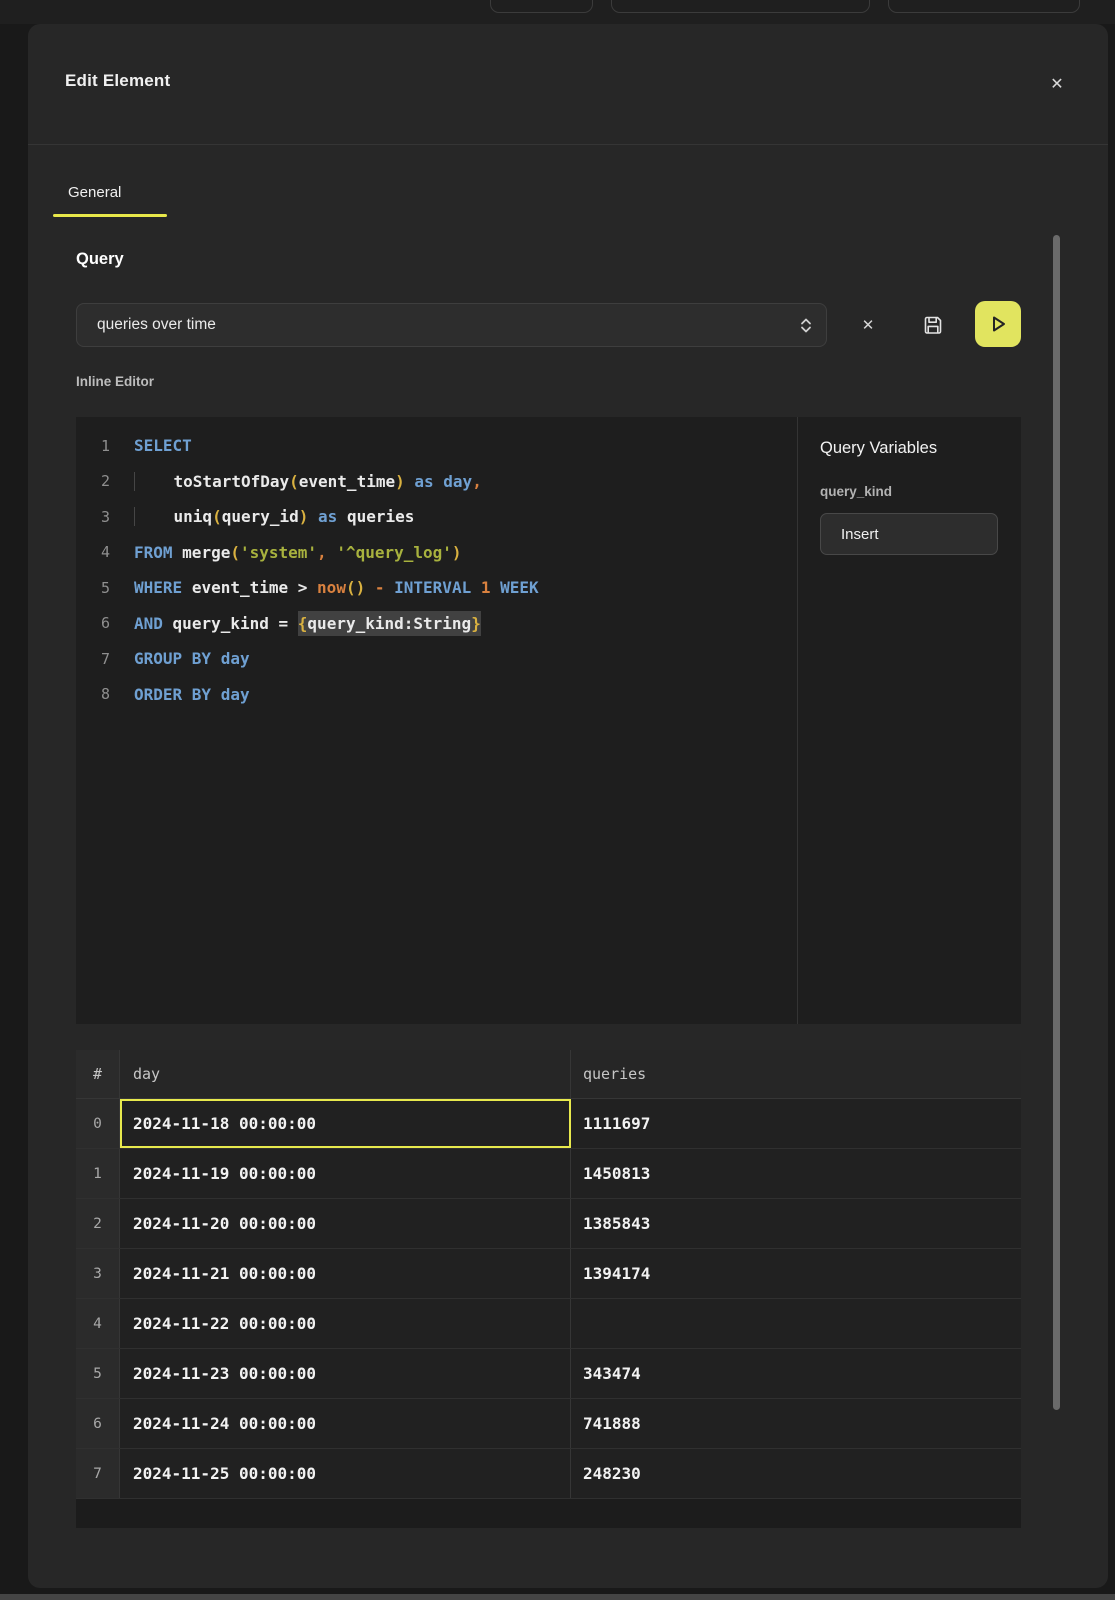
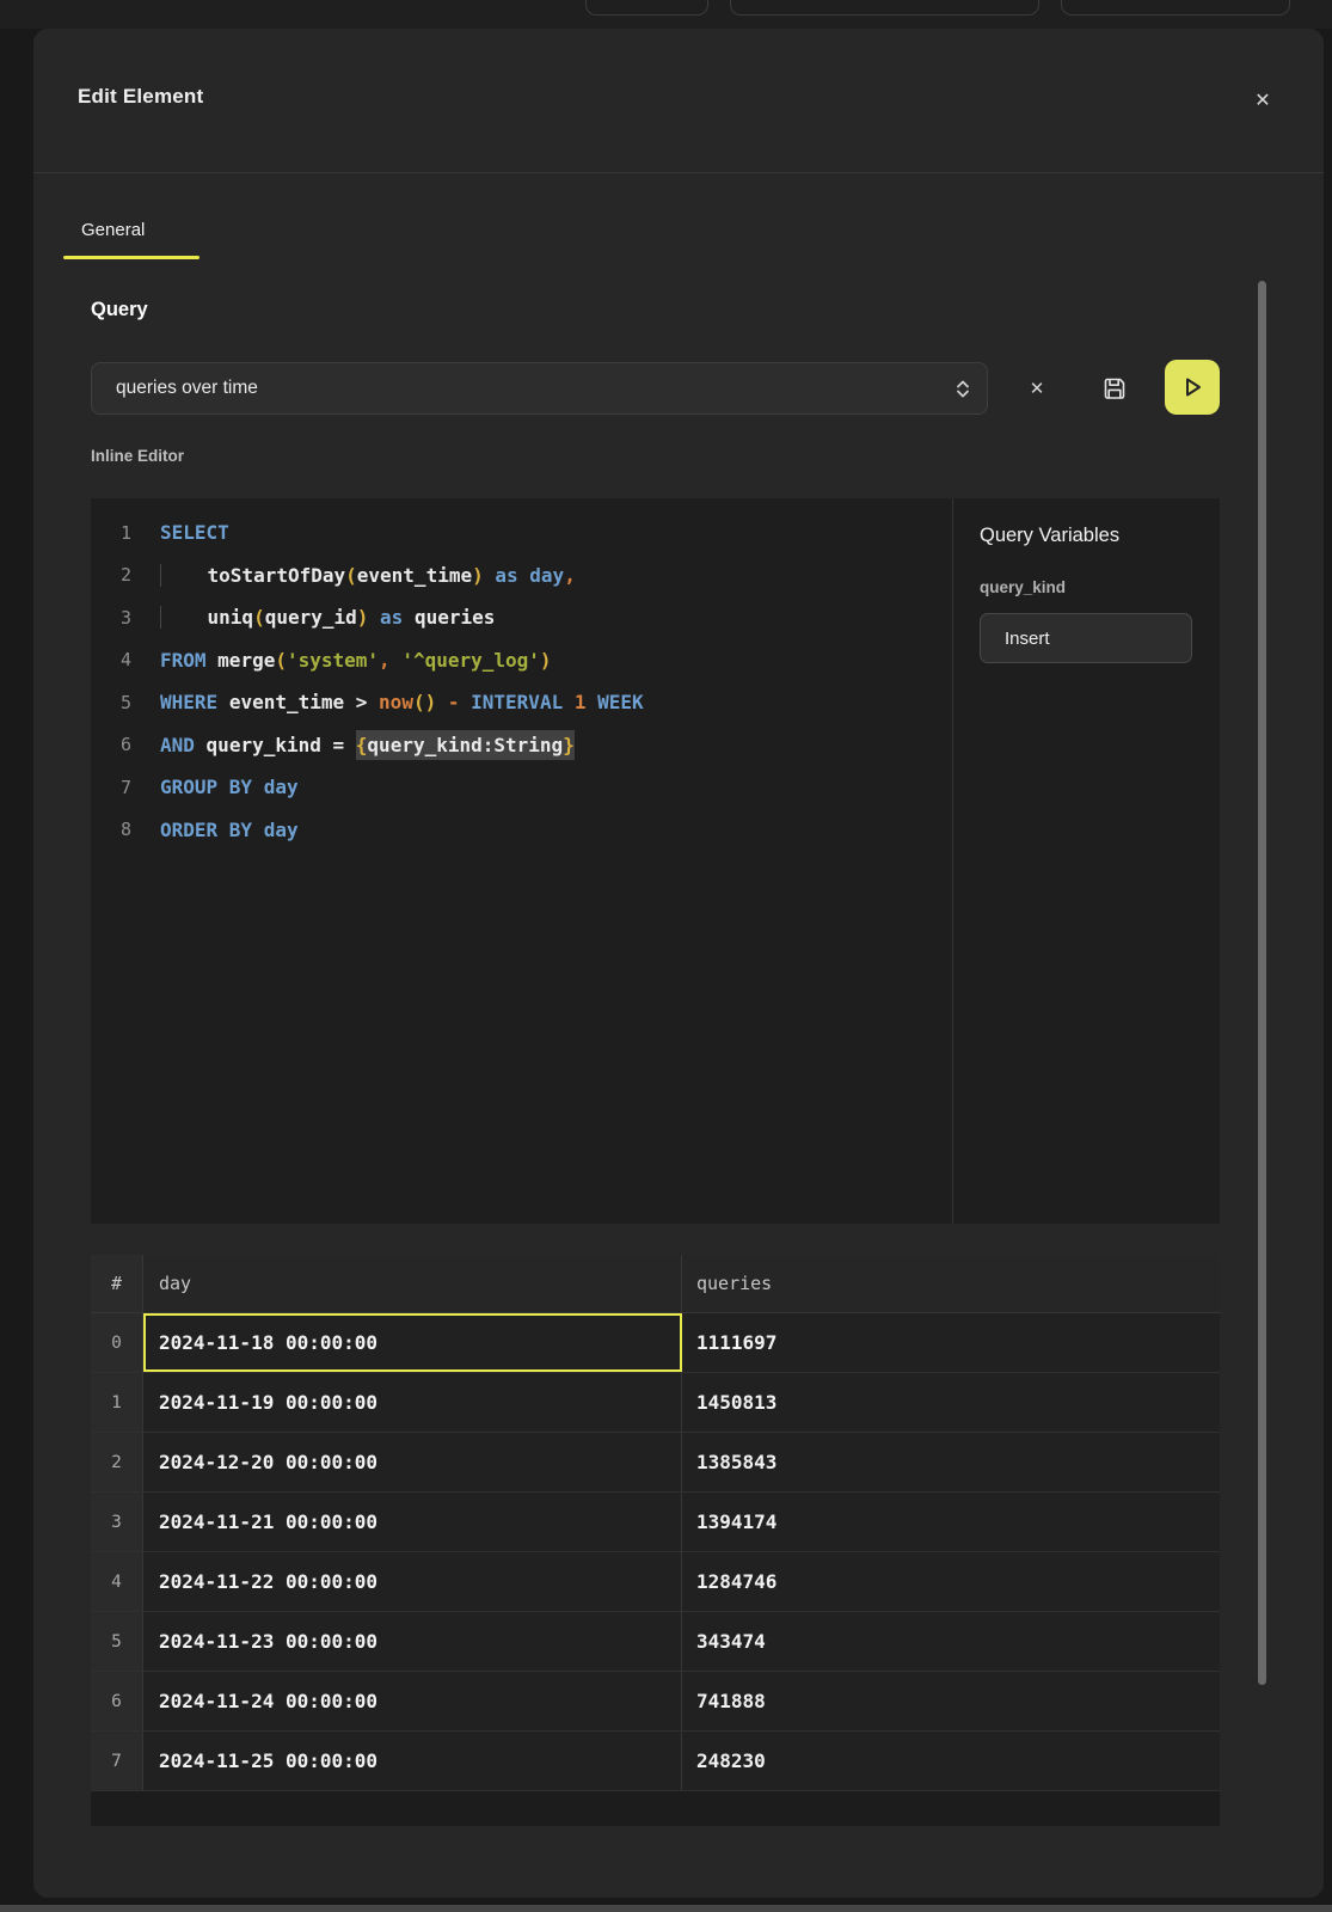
  Edit Element
  ✕
  General
  Query
  queries over time
  ✕
  Inline Editor
  1
  SELECT
  2
  toStartOfDay(event_time) as day,
  3
  uniq(query_id) as queries
  4
  FROM merge('system', '^query_log')
  5
  WHERE event_time > now() - INTERVAL 1 WEEK
  6
  AND query_kind = {query_kind:String}
  7
  GROUP BY day
  8
  ORDER BY day
  Query Variables
  query_kind
  Insert
  #
  day
  queries
  0
  2024-11-18 00:00:00
  1111697
  1
  2024-11-19 00:00:00
  1450813
  2
- 2024-11-20 00:00:00
+ 2024-12-20 00:00:00
  1385843
  3
  2024-11-21 00:00:00
  1394174
  4
  2024-11-22 00:00:00
+ 1284746
  5
  2024-11-23 00:00:00
  343474
  6
  2024-11-24 00:00:00
  741888
  7
  2024-11-25 00:00:00
  248230
